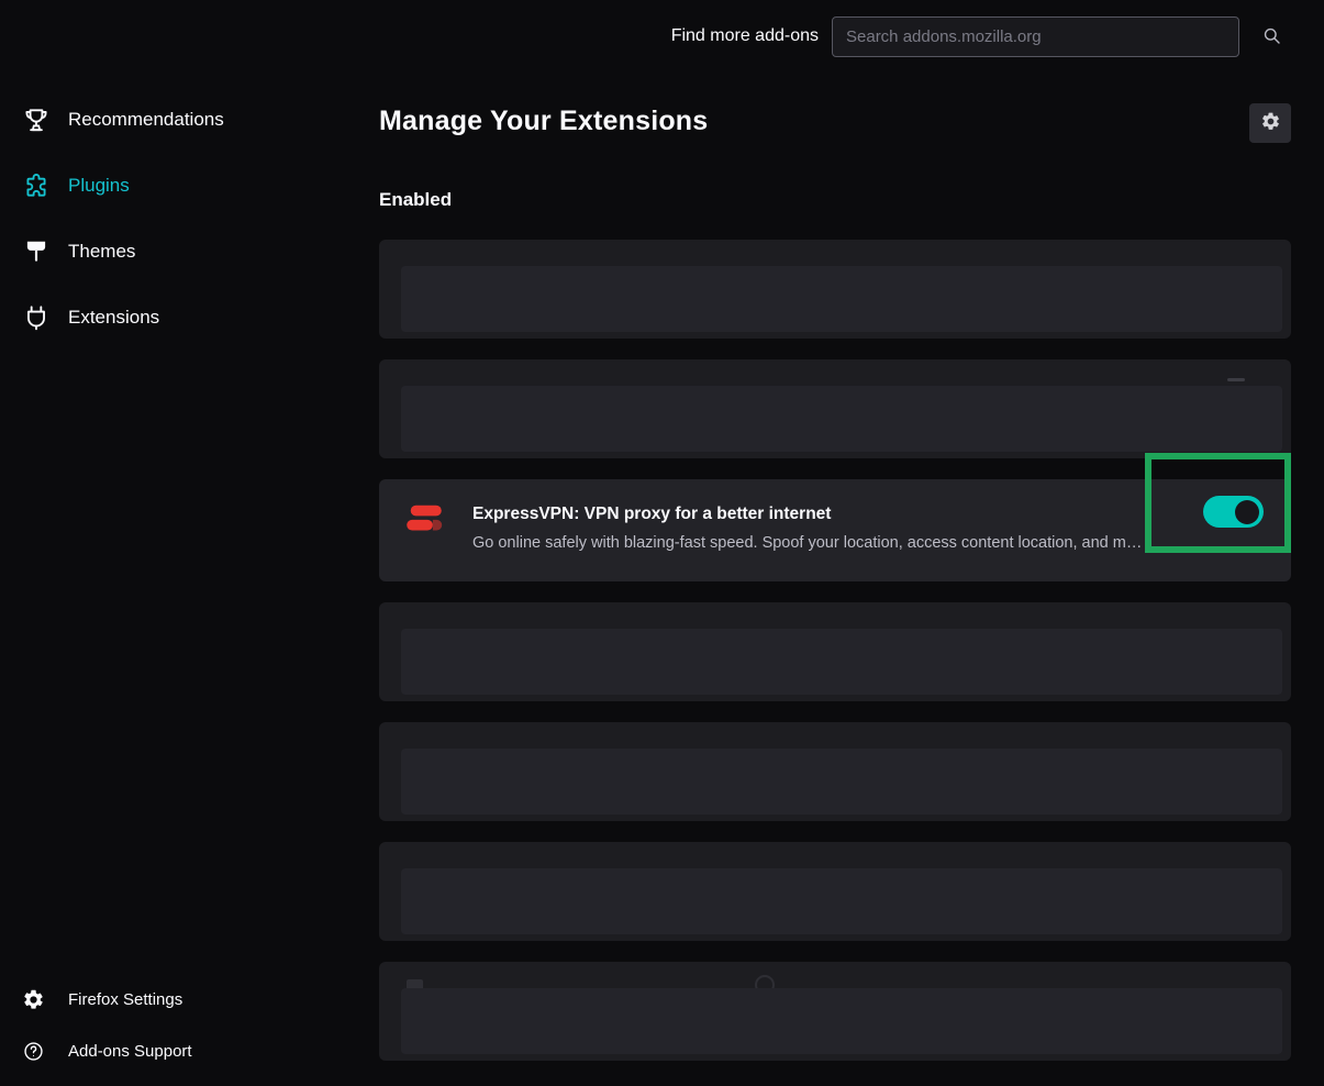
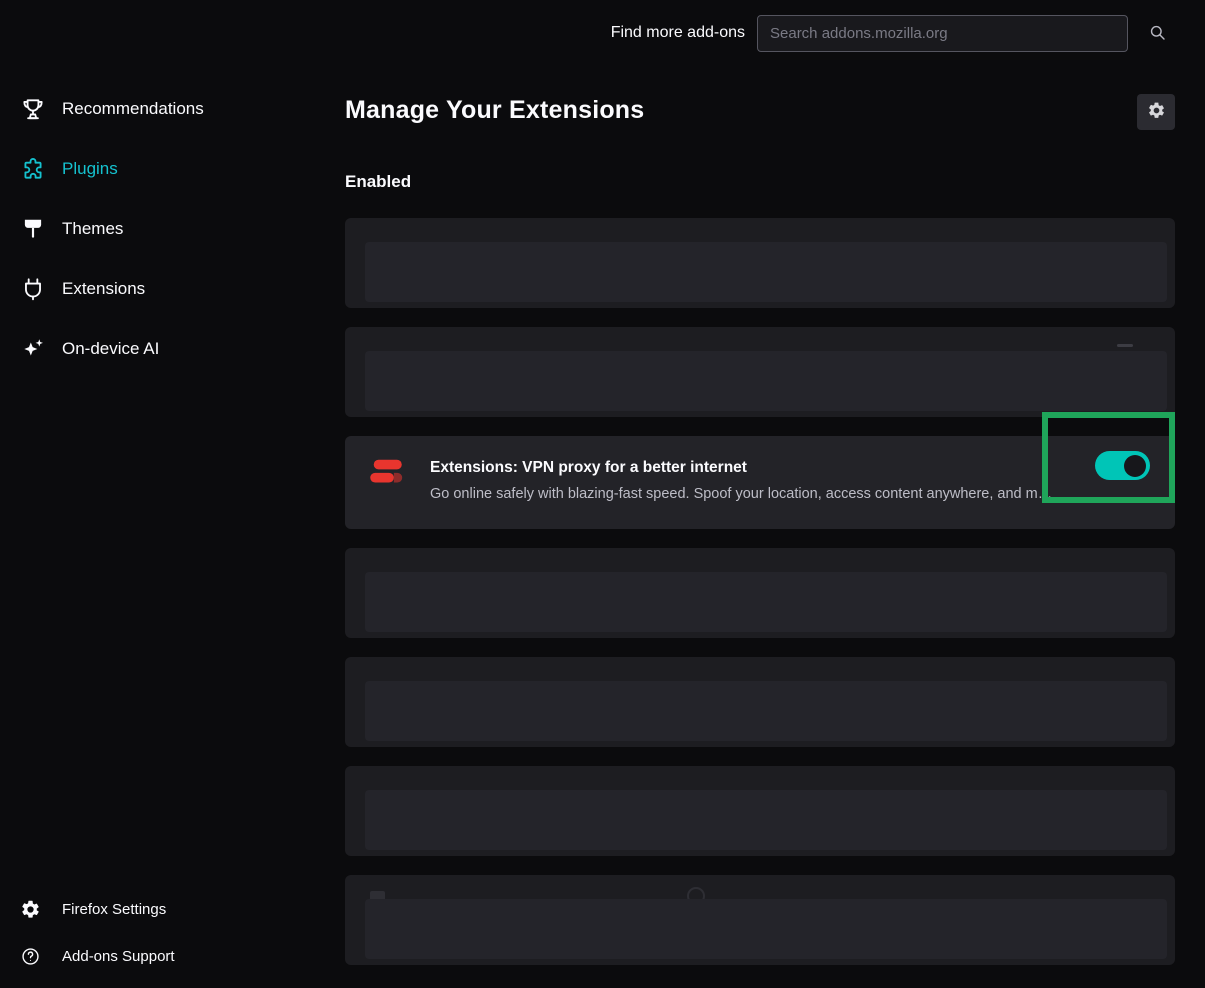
  Find more add-ons
  Search addons.mozilla.org
  Recommendations
  Plugins
  Themes
  Extensions
+ On-device AI
  Firefox Settings
  Add-ons Support
  Manage Your Extensions
  Enabled
- ExpressVPN: VPN proxy for a better internet
+ Extensions: VPN proxy for a better internet
- Go online safely with blazing-fast speed. Spoof your location, access content location, and m…
+ Go online safely with blazing-fast speed. Spoof your location, access content anywhere, and m…
